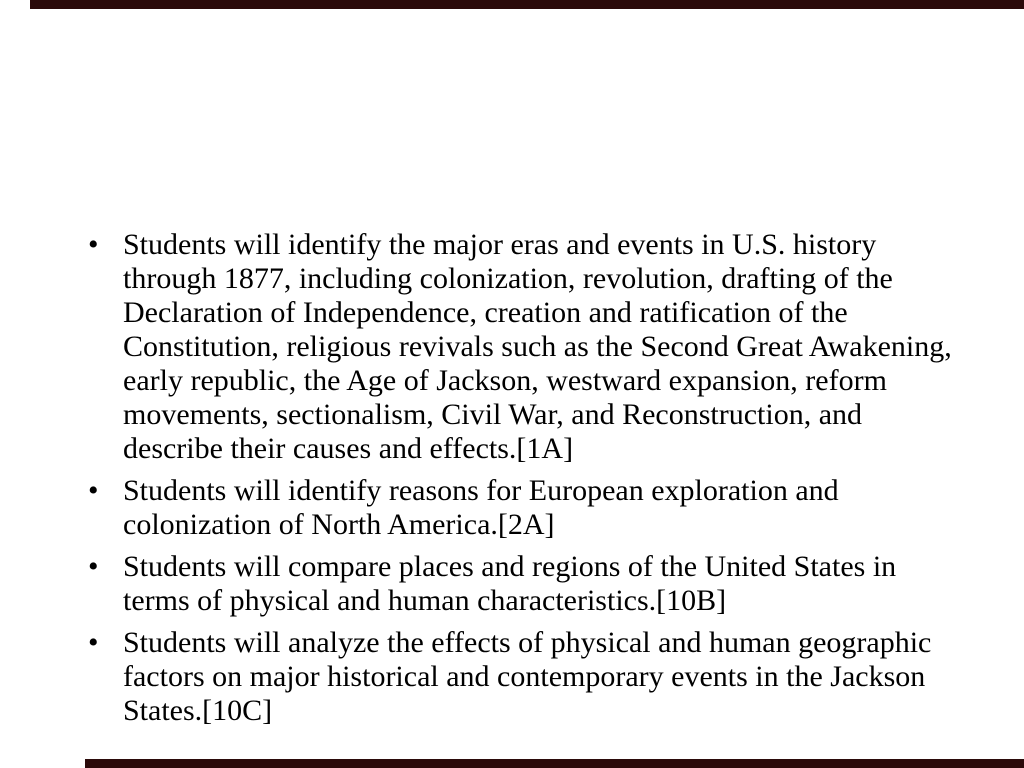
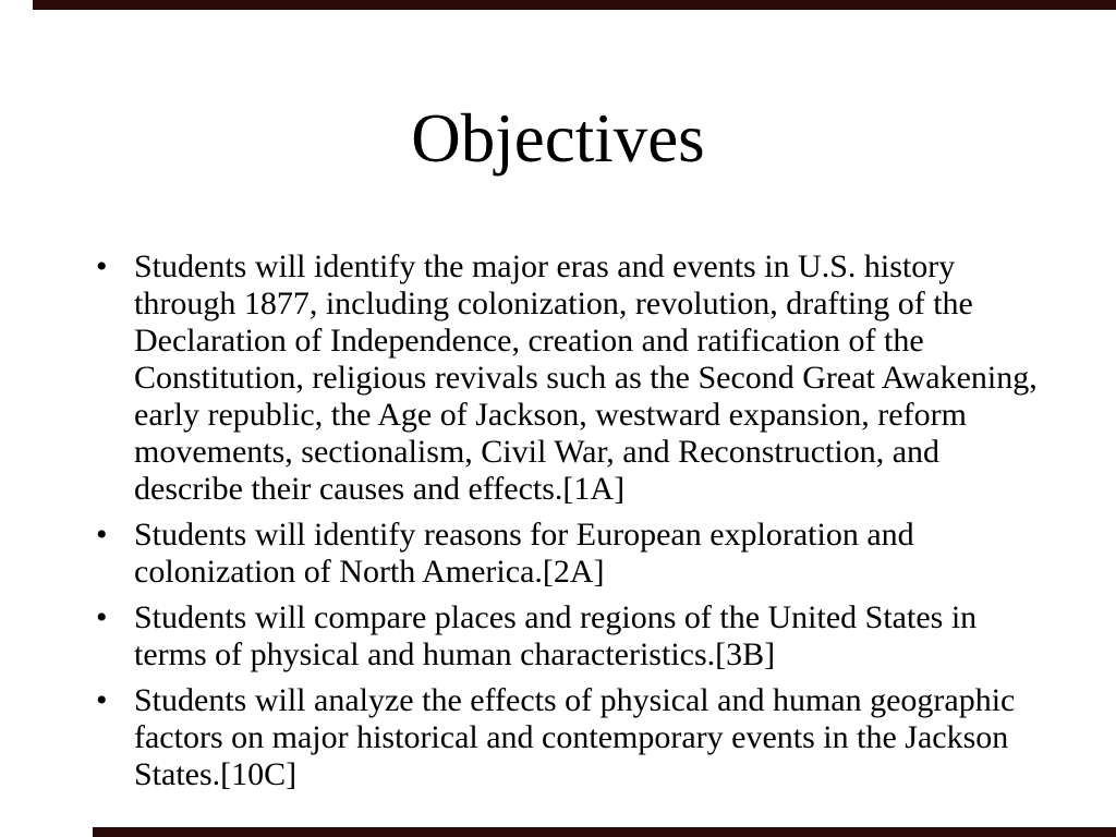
+ Objectives
  •
  Students will identify the major eras and events in U.S. history through 1877, including colonization, revolution, drafting of the Declaration of Independence, creation and ratification of the Constitution, religious revivals such as the Second Great Awakening, early republic, the Age of Jackson, westward expansion, reform movements, sectionalism, Civil War, and Reconstruction, and describe their causes and effects.[1A]
  •
  Students will identify reasons for European exploration and colonization of North America.[2A]
  •
- Students will compare places and regions of the United States in terms of physical and human characteristics.[10B]
+ Students will compare places and regions of the United States in terms of physical and human characteristics.[3B]
  •
  Students will analyze the effects of physical and human geographic factors on major historical and contemporary events in the Jackson States.[10C]
